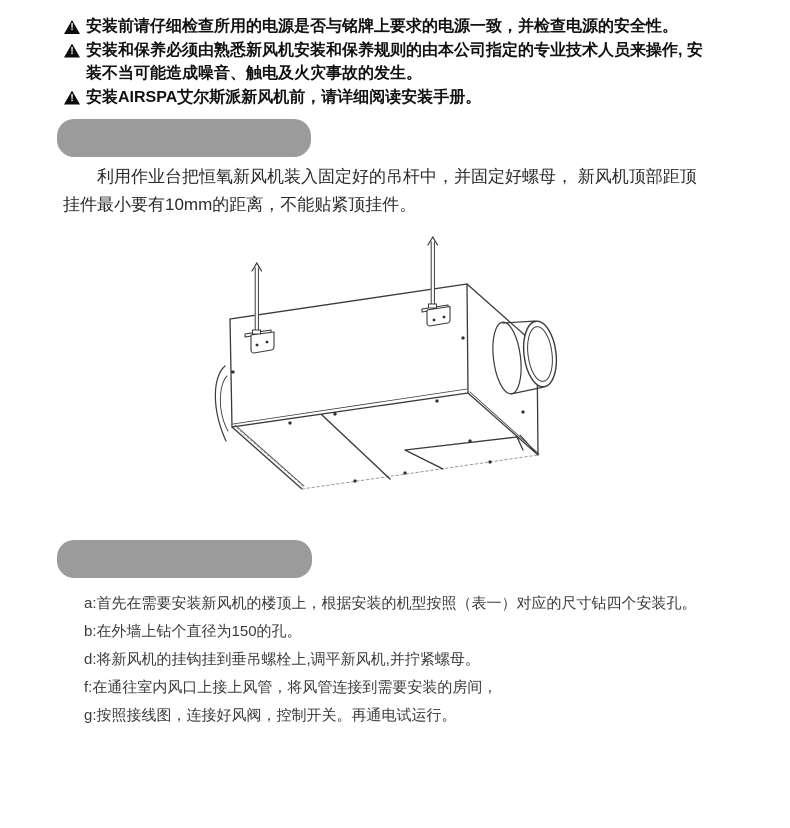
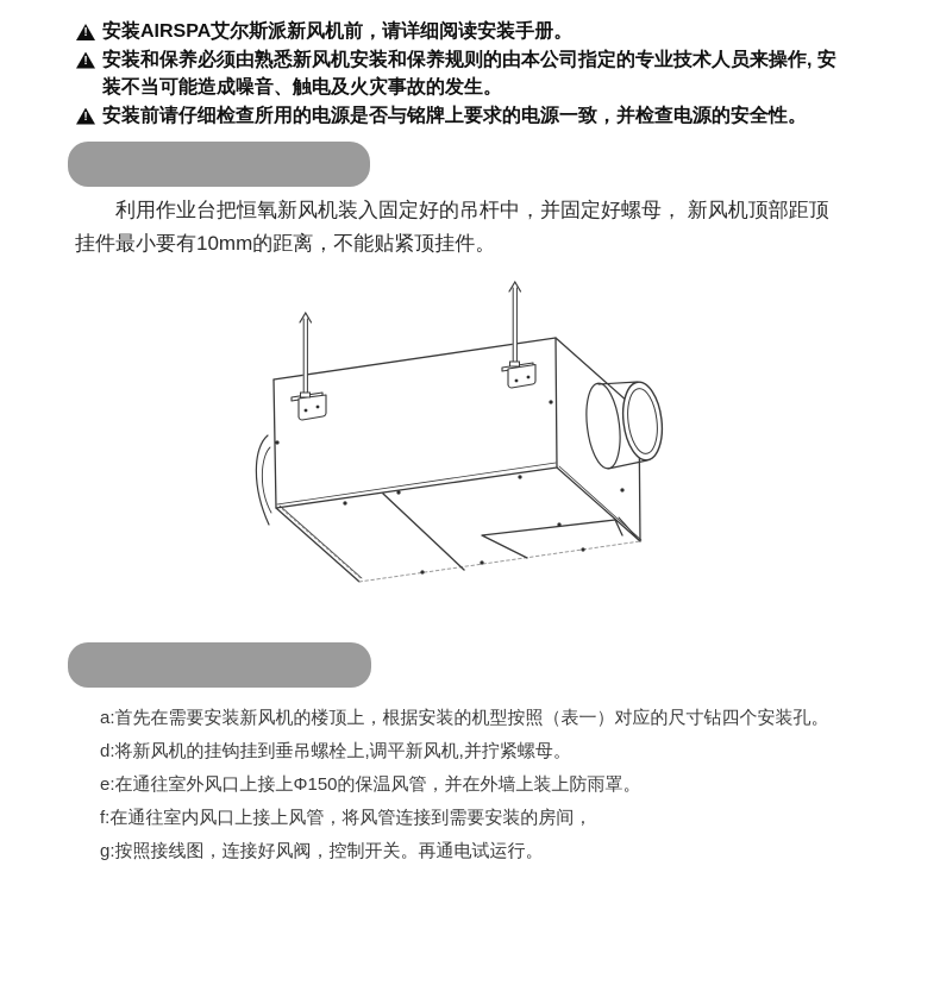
  !
- 安装前请仔细检查所用的电源是否与铭牌上要求的电源一致，并检查电源的安全性。
+ 安装AIRSPA艾尔斯派新风机前，请详细阅读安装手册。
  !
  安装和保养必须由熟悉新风机安装和保养规则的由本公司指定的专业技术人员来操作, 安装不当可能造成噪音、触电及火灾事故的发生。
  !
- 安装AIRSPA艾尔斯派新风机前，请详细阅读安装手册。
+ 安装前请仔细检查所用的电源是否与铭牌上要求的电源一致，并检查电源的安全性。
  1. 新风机安装图
  利用作业台把恒氧新风机装入固定好的吊杆中，并固定好螺母， 新风机顶部距顶挂件最小要有10mm的距离，不能贴紧顶挂件。
  2. 具体安装步骤:
  a:首先在需要安装新风机的楼顶上，根据安装的机型按照（表一）对应的尺寸钻四个安装孔。
- b:在外墙上钻个直径为150的孔。
  d:将新风机的挂钩挂到垂吊螺栓上,调平新风机,并拧紧螺母。
+ e:在通往室外风口上接上Φ150的保温风管，并在外墙上装上防雨罩。
  f:在通往室内风口上接上风管，将风管连接到需要安装的房间，
  g:按照接线图，连接好风阀，控制开关。再通电试运行。
